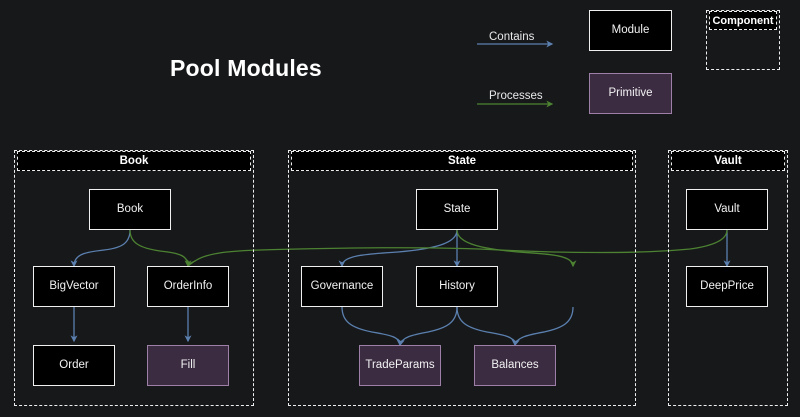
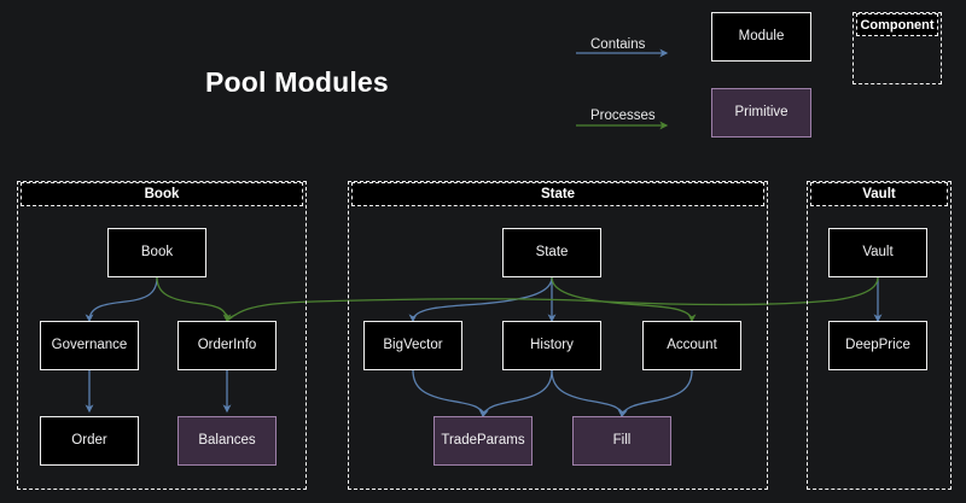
  Pool Modules
  Contains
  Processes
  Module
  Primitive
  Component
  Book
  Book
- BigVector
+ Governance
  OrderInfo
  Order
- Fill
+ Balances
  State
  State
- Governance
+ BigVector
  History
+ Account
  TradeParams
- Balances
+ Fill
  Vault
  Vault
  DeepPrice
